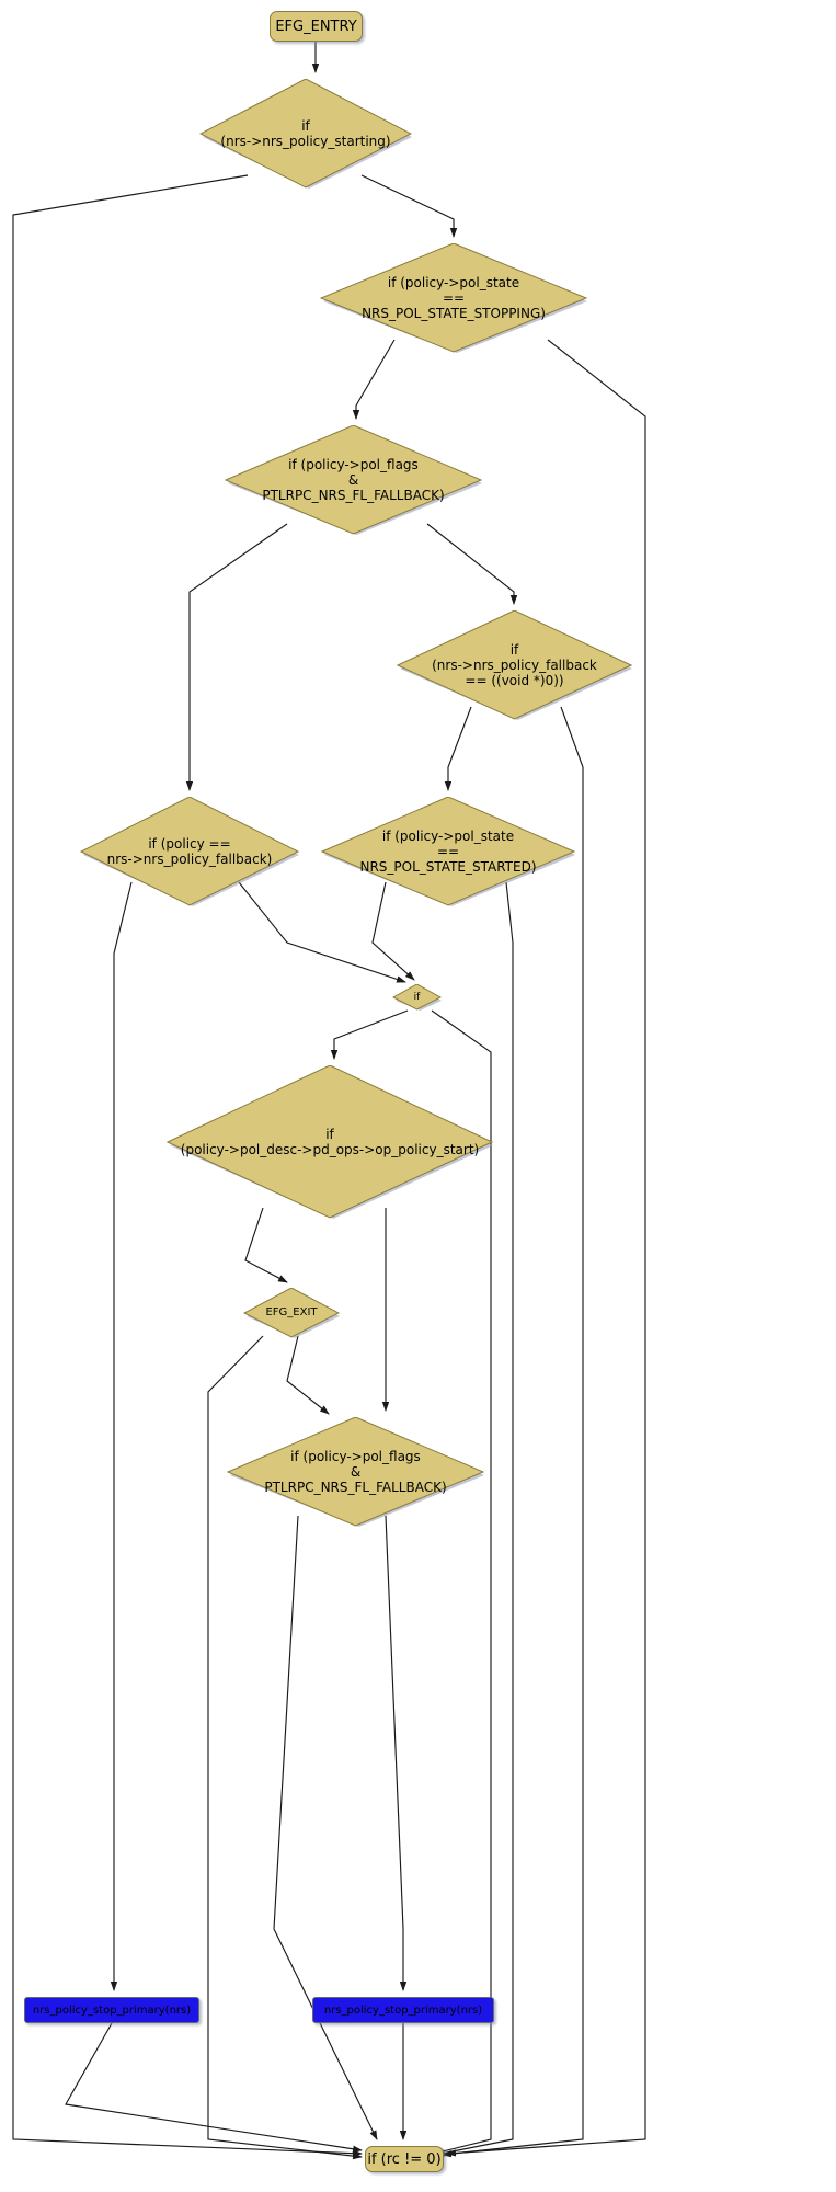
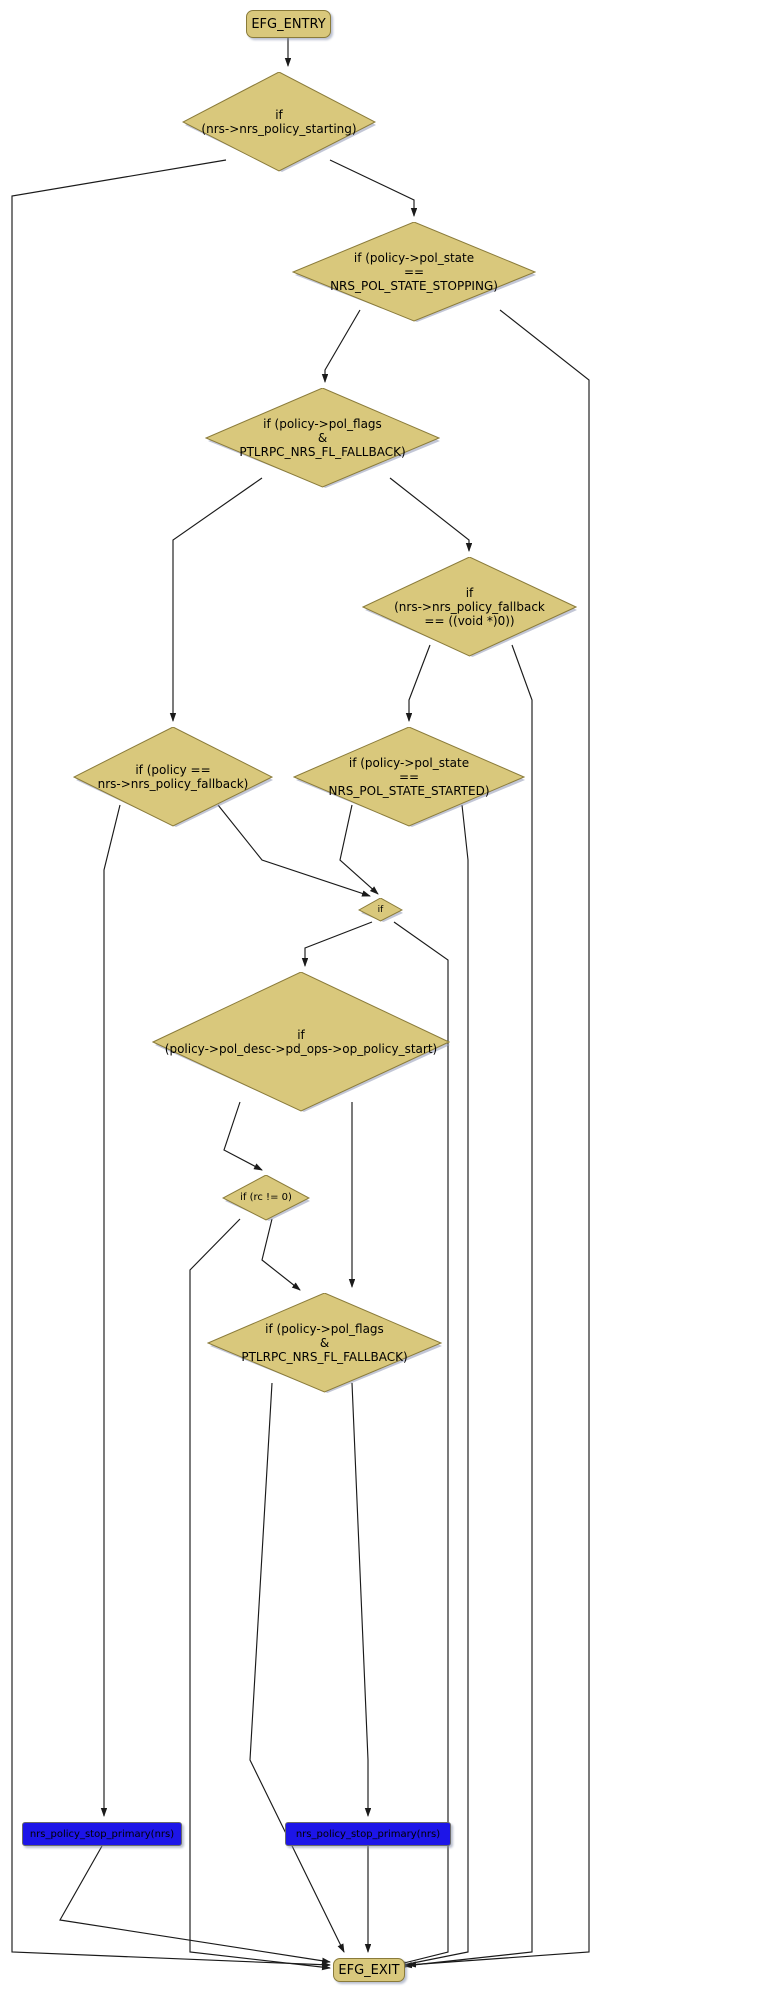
  EFG_ENTRY
  if
  (nrs->nrs_policy_starting)
  if (policy->pol_state
  ==
  NRS_POL_STATE_STOPPING)
  if (policy->pol_flags
  &
  PTLRPC_NRS_FL_FALLBACK)
  if
  (nrs->nrs_policy_fallback
  == ((void *)0))
  if (policy ==
  nrs->nrs_policy_fallback)
  if (policy->pol_state
  ==
  NRS_POL_STATE_STARTED)
  if
  if
  (policy->pol_desc->pd_ops->op_policy_start)
- EFG_EXIT
+ if (rc != 0)
  if (policy->pol_flags
  &
  PTLRPC_NRS_FL_FALLBACK)
  nrs_policy_stop_primary(nrs)
  nrs_policy_stop_primary(nrs)
- if (rc != 0)
+ EFG_EXIT
